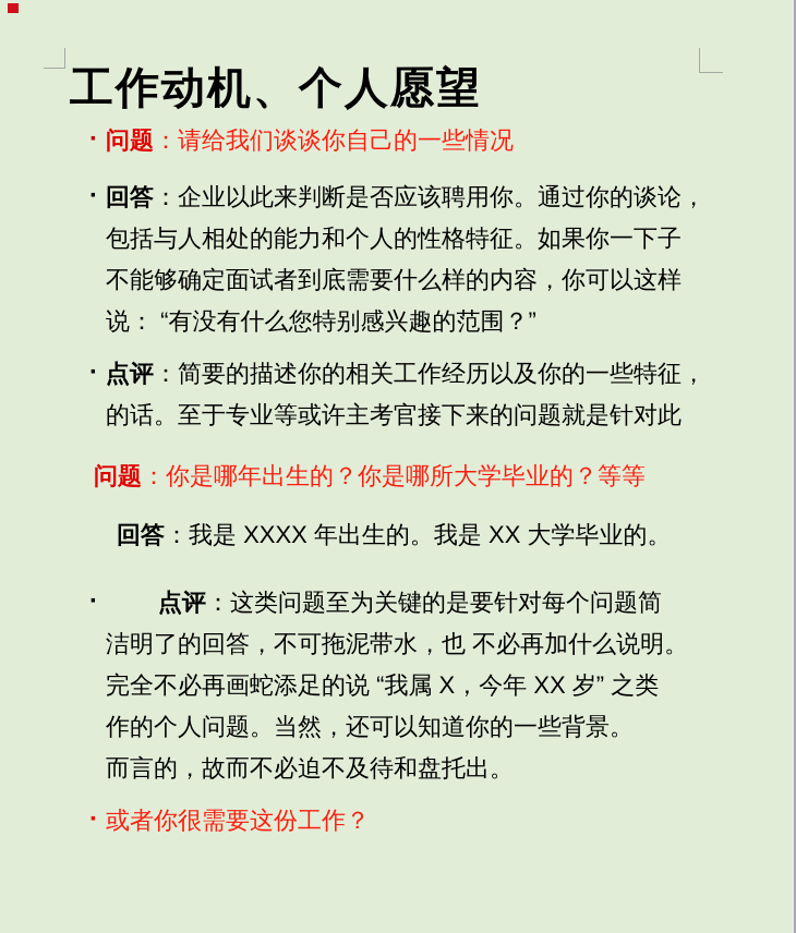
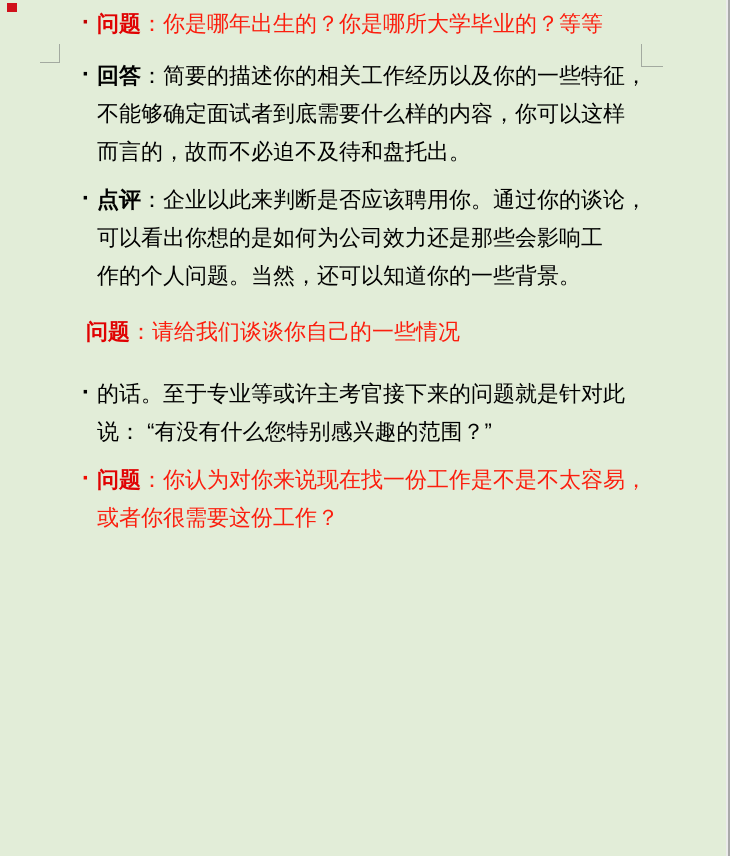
- 工作动机、个人愿望
  ·
- 问题：请给我们谈谈你自己的一些情况
+ 问题：你是哪年出生的？你是哪所大学毕业的？等等
  ·
- 回答：企业以此来判断是否应该聘用你。通过你的谈论，
+ 回答：简要的描述你的相关工作经历以及你的一些特征，
- 包括与人相处的能力和个人的性格特征。如果你一下子
  不能够确定面试者到底需要什么样的内容，你可以这样
- 说： “有没有什么您特别感兴趣的范围？”
+ 而言的，故而不必迫不及待和盘托出。
  ·
- 点评：简要的描述你的相关工作经历以及你的一些特征，
+ 点评：企业以此来判断是否应该聘用你。通过你的谈论，
+ 可以看出你想的是如何为公司效力还是那些会影响工
- 的话。至于专业等或许主考官接下来的问题就是针对此
+ 作的个人问题。当然，还可以知道你的一些背景。
- 问题：你是哪年出生的？你是哪所大学毕业的？等等
+ 问题：请给我们谈谈你自己的一些情况
- 回答：我是 XXXX 年出生的。我是 XX 大学毕业的。
  ·
- 点评：这类问题至为关键的是要针对每个问题简
- 洁明了的回答，不可拖泥带水，也 不必再加什么说明。
- 完全不必再画蛇添足的说 “我属 X，今年 XX 岁” 之类
- 作的个人问题。当然，还可以知道你的一些背景。
+ 的话。至于专业等或许主考官接下来的问题就是针对此
- 而言的，故而不必迫不及待和盘托出。
+ 说： “有没有什么您特别感兴趣的范围？”
  ·
+ 问题：你认为对你来说现在找一份工作是不是不太容易，
  或者你很需要这份工作？
